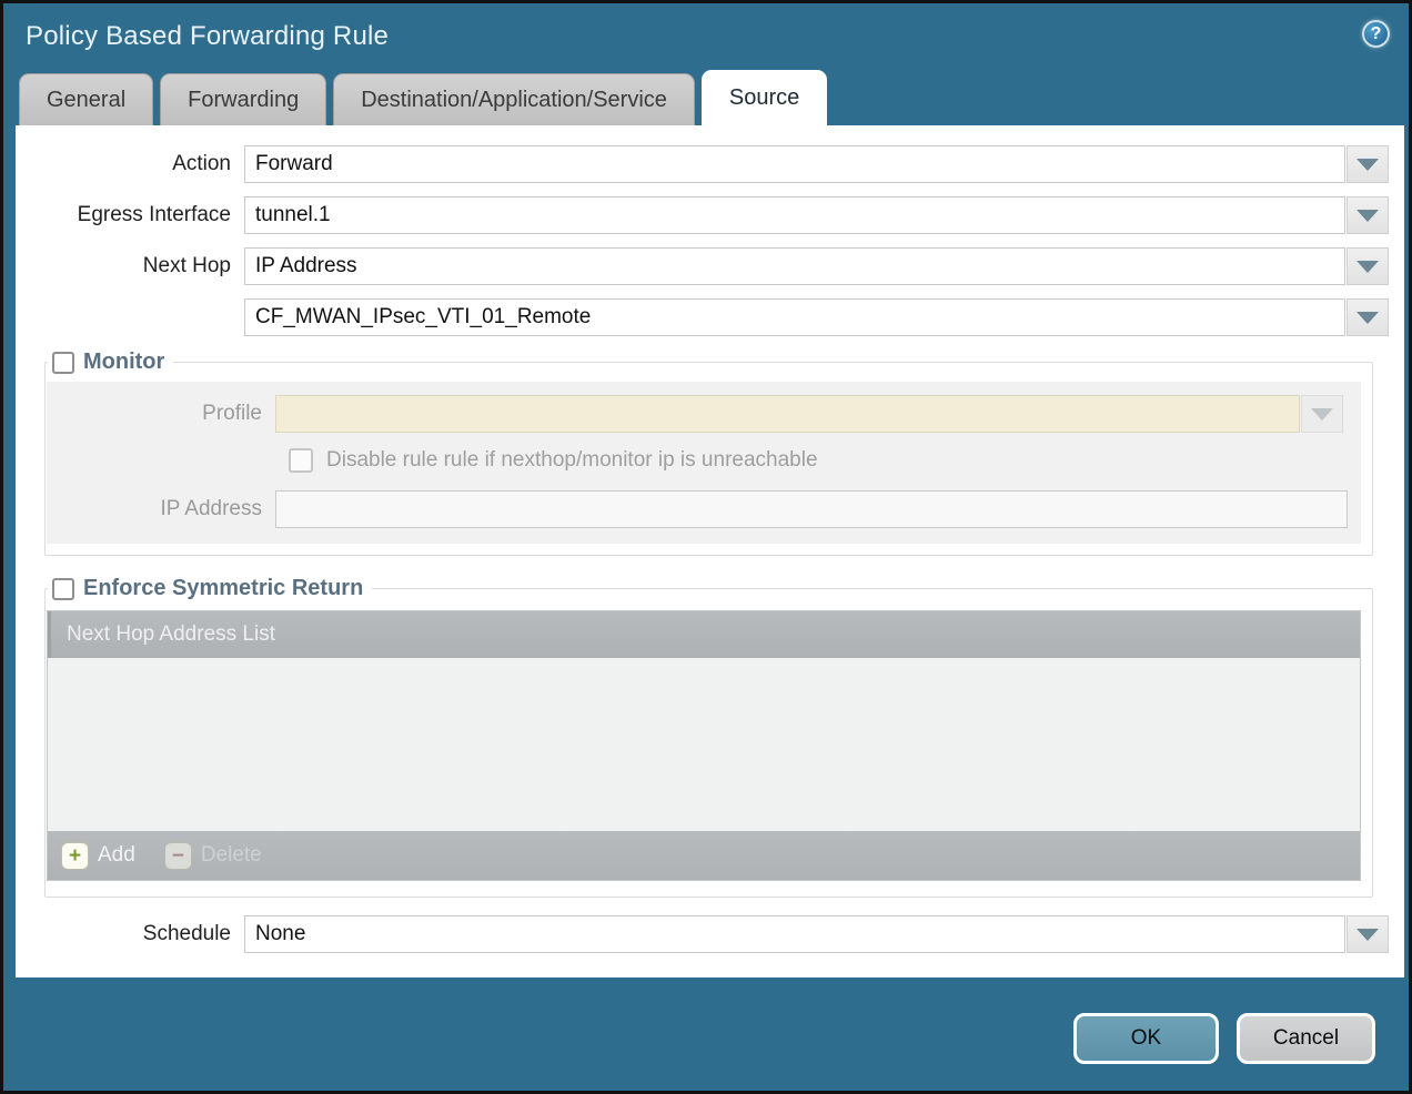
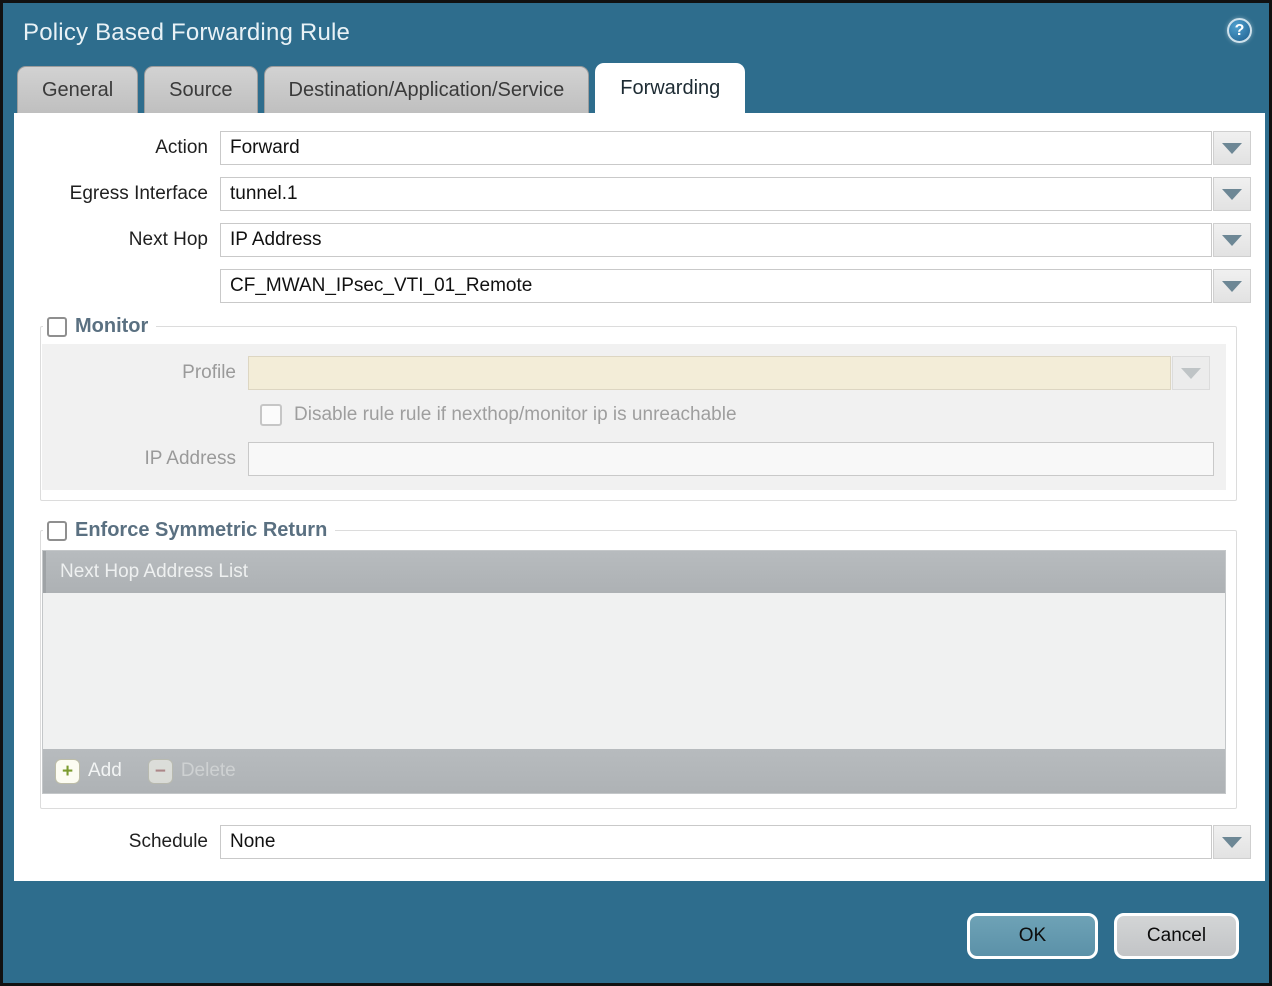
  Policy Based Forwarding Rule
  ?
  General
- Forwarding
+ Source
  Destination/Application/Service
- Source
+ Forwarding
  Action
  Forward
  Egress Interface
  tunnel.1
  Next Hop
  IP Address
  CF_MWAN_IPsec_VTI_01_Remote
  Monitor
  Profile
  Disable rule rule if nexthop/monitor ip is unreachable
  IP Address
  Enforce Symmetric Return
  Next Hop Address List
  +
  Add
  −
  Delete
  Schedule
  None
  OK
  Cancel
